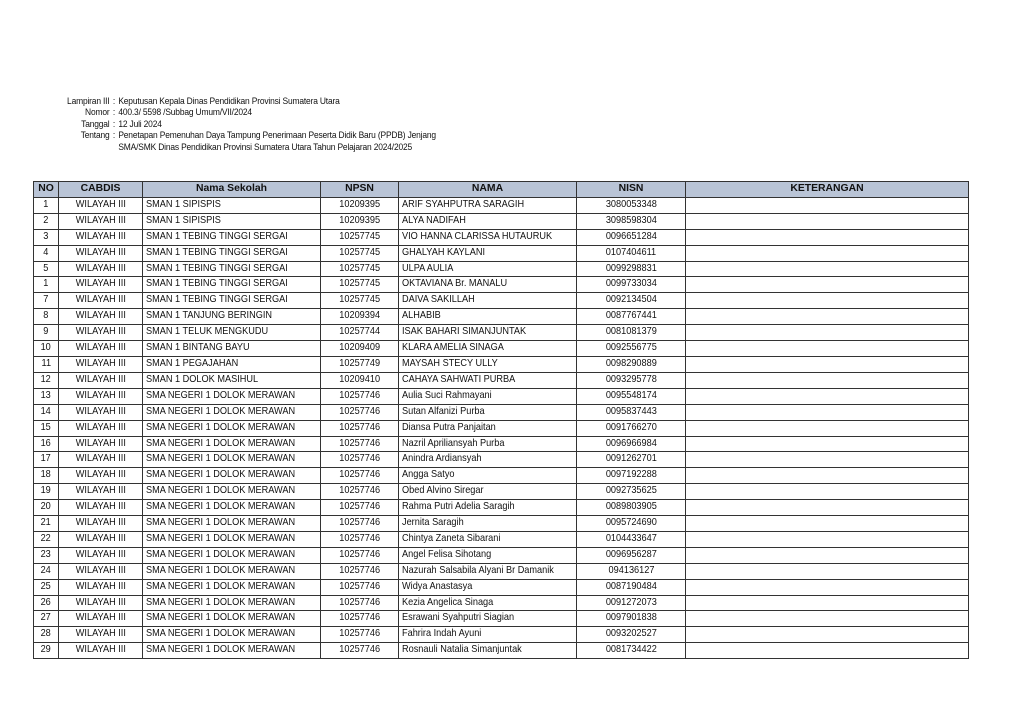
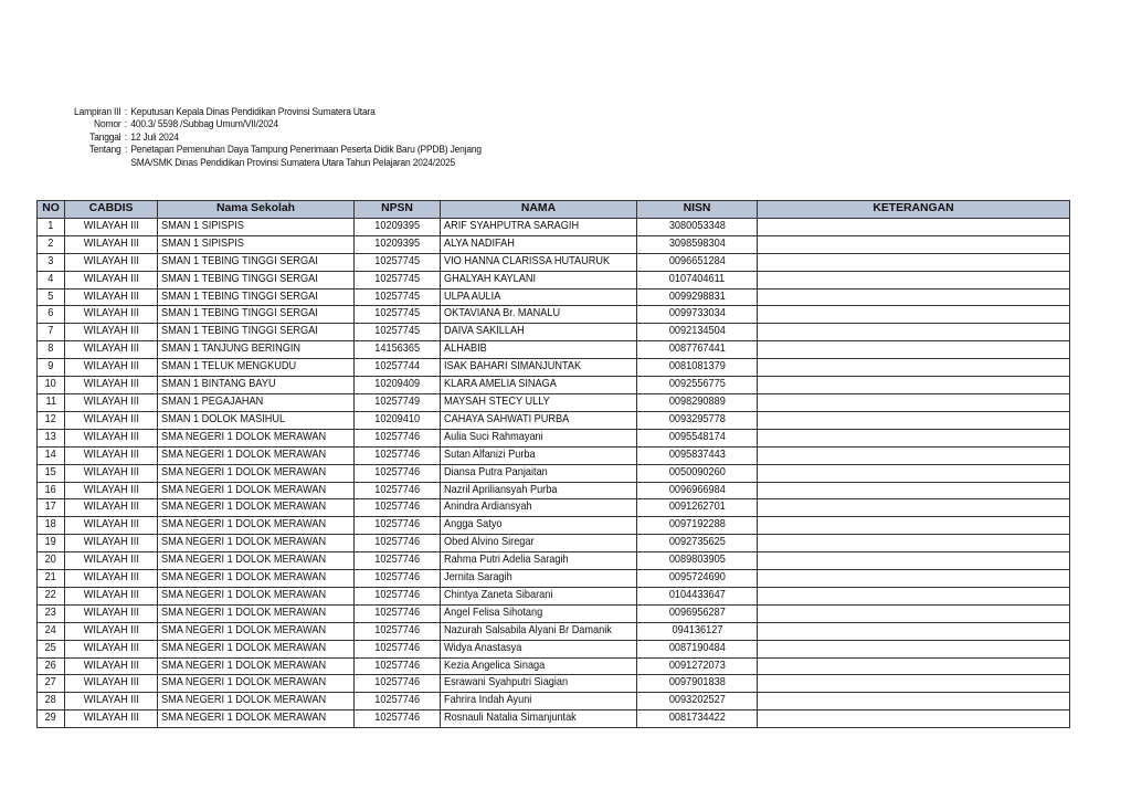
  Lampiran III
  :
  Keputusan Kepala Dinas Pendidikan Provinsi Sumatera Utara
  Nomor
  :
  400.3/ 5598 /Subbag Umum/VII/2024
  Tanggal
  :
  12 Juli 2024
  Tentang
  :
  Penetapan Pemenuhan Daya Tampung Penerimaan Peserta Didik Baru (PPDB) Jenjang
  SMA/SMK Dinas Pendidikan Provinsi Sumatera Utara Tahun Pelajaran 2024/2025
  NO	CABDIS	Nama Sekolah	NPSN	NAMA	NISN	KETERANGAN
  1	WILAYAH III	SMAN 1 SIPISPIS	10209395	ARIF SYAHPUTRA SARAGIH	3080053348
  2	WILAYAH III	SMAN 1 SIPISPIS	10209395	ALYA NADIFAH	3098598304
  3	WILAYAH III	SMAN 1 TEBING TINGGI SERGAI	10257745	VIO HANNA CLARISSA HUTAURUK	0096651284
  4	WILAYAH III	SMAN 1 TEBING TINGGI SERGAI	10257745	GHALYAH KAYLANI	0107404611
  5	WILAYAH III	SMAN 1 TEBING TINGGI SERGAI	10257745	ULPA AULIA	0099298831
- 1	WILAYAH III	SMAN 1 TEBING TINGGI SERGAI	10257745	OKTAVIANA Br. MANALU	0099733034
+ 6	WILAYAH III	SMAN 1 TEBING TINGGI SERGAI	10257745	OKTAVIANA Br. MANALU	0099733034
  7	WILAYAH III	SMAN 1 TEBING TINGGI SERGAI	10257745	DAIVA SAKILLAH	0092134504
- 8	WILAYAH III	SMAN 1 TANJUNG BERINGIN	10209394	ALHABIB	0087767441
+ 8	WILAYAH III	SMAN 1 TANJUNG BERINGIN	14156365	ALHABIB	0087767441
  9	WILAYAH III	SMAN 1 TELUK MENGKUDU	10257744	ISAK BAHARI SIMANJUNTAK	0081081379
  10	WILAYAH III	SMAN 1 BINTANG BAYU	10209409	KLARA AMELIA SINAGA	0092556775
  11	WILAYAH III	SMAN 1 PEGAJAHAN	10257749	MAYSAH STECY ULLY	0098290889
  12	WILAYAH III	SMAN 1 DOLOK MASIHUL	10209410	CAHAYA SAHWATI PURBA	0093295778
  13	WILAYAH III	SMA NEGERI 1 DOLOK MERAWAN	10257746	Aulia Suci Rahmayani	0095548174
  14	WILAYAH III	SMA NEGERI 1 DOLOK MERAWAN	10257746	Sutan Alfanizi Purba	0095837443
- 15	WILAYAH III	SMA NEGERI 1 DOLOK MERAWAN	10257746	Diansa Putra Panjaitan	0091766270
+ 15	WILAYAH III	SMA NEGERI 1 DOLOK MERAWAN	10257746	Diansa Putra Panjaitan	0050090260
  16	WILAYAH III	SMA NEGERI 1 DOLOK MERAWAN	10257746	Nazril Apriliansyah Purba	0096966984
  17	WILAYAH III	SMA NEGERI 1 DOLOK MERAWAN	10257746	Anindra Ardiansyah	0091262701
  18	WILAYAH III	SMA NEGERI 1 DOLOK MERAWAN	10257746	Angga Satyo	0097192288
  19	WILAYAH III	SMA NEGERI 1 DOLOK MERAWAN	10257746	Obed Alvino Siregar	0092735625
  20	WILAYAH III	SMA NEGERI 1 DOLOK MERAWAN	10257746	Rahma Putri Adelia Saragih	0089803905
  21	WILAYAH III	SMA NEGERI 1 DOLOK MERAWAN	10257746	Jernita Saragih	0095724690
  22	WILAYAH III	SMA NEGERI 1 DOLOK MERAWAN	10257746	Chintya Zaneta Sibarani	0104433647
  23	WILAYAH III	SMA NEGERI 1 DOLOK MERAWAN	10257746	Angel Felisa Sihotang	0096956287
  24	WILAYAH III	SMA NEGERI 1 DOLOK MERAWAN	10257746	Nazurah Salsabila Alyani Br Damanik	094136127
  25	WILAYAH III	SMA NEGERI 1 DOLOK MERAWAN	10257746	Widya Anastasya	0087190484
  26	WILAYAH III	SMA NEGERI 1 DOLOK MERAWAN	10257746	Kezia Angelica Sinaga	0091272073
  27	WILAYAH III	SMA NEGERI 1 DOLOK MERAWAN	10257746	Esrawani Syahputri Siagian	0097901838
  28	WILAYAH III	SMA NEGERI 1 DOLOK MERAWAN	10257746	Fahrira Indah Ayuni	0093202527
  29	WILAYAH III	SMA NEGERI 1 DOLOK MERAWAN	10257746	Rosnauli Natalia Simanjuntak	0081734422
